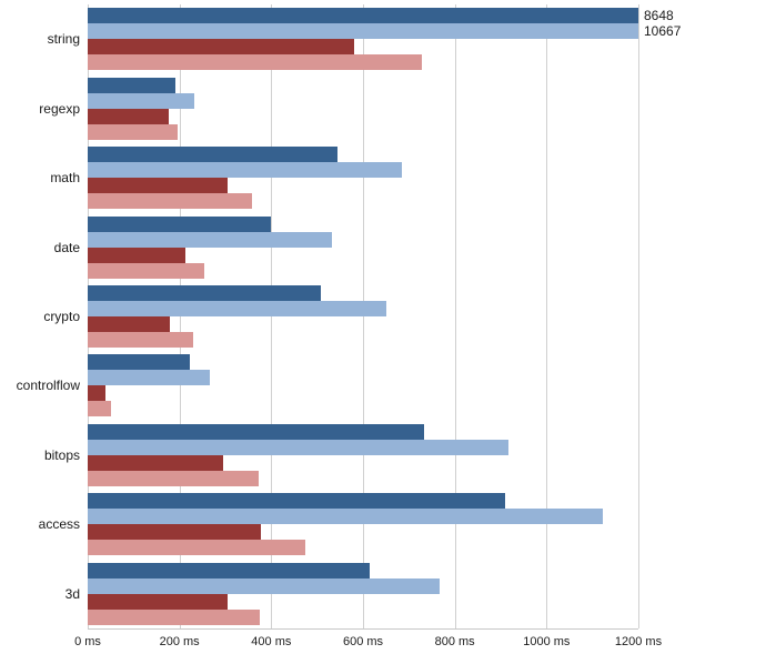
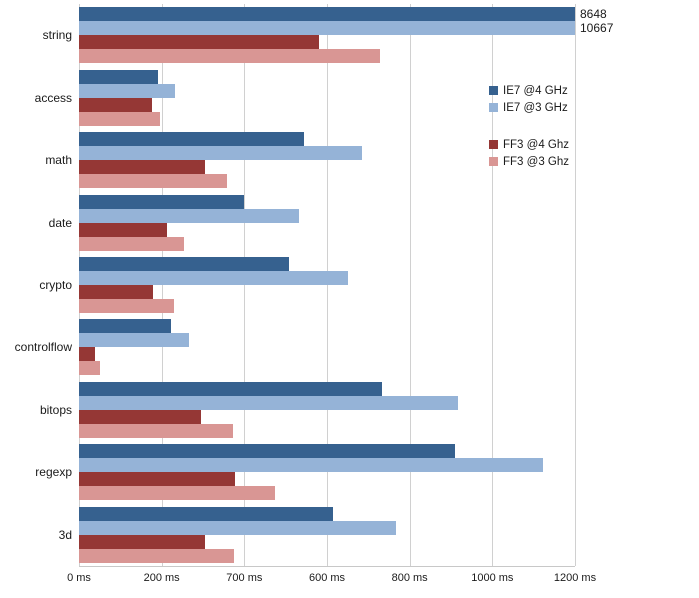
  string
- regexp
+ access
  math
  date
  crypto
  controlflow
  bitops
- access
+ regexp
  3d
  0 ms
  200 ms
- 400 ms
+ 700 ms
  600 ms
  800 ms
  1000 ms
  1200 ms
  8648
  10667
+ IE7 @4 GHz
+ IE7 @3 GHz
+ FF3 @4 Ghz
+ FF3 @3 Ghz
